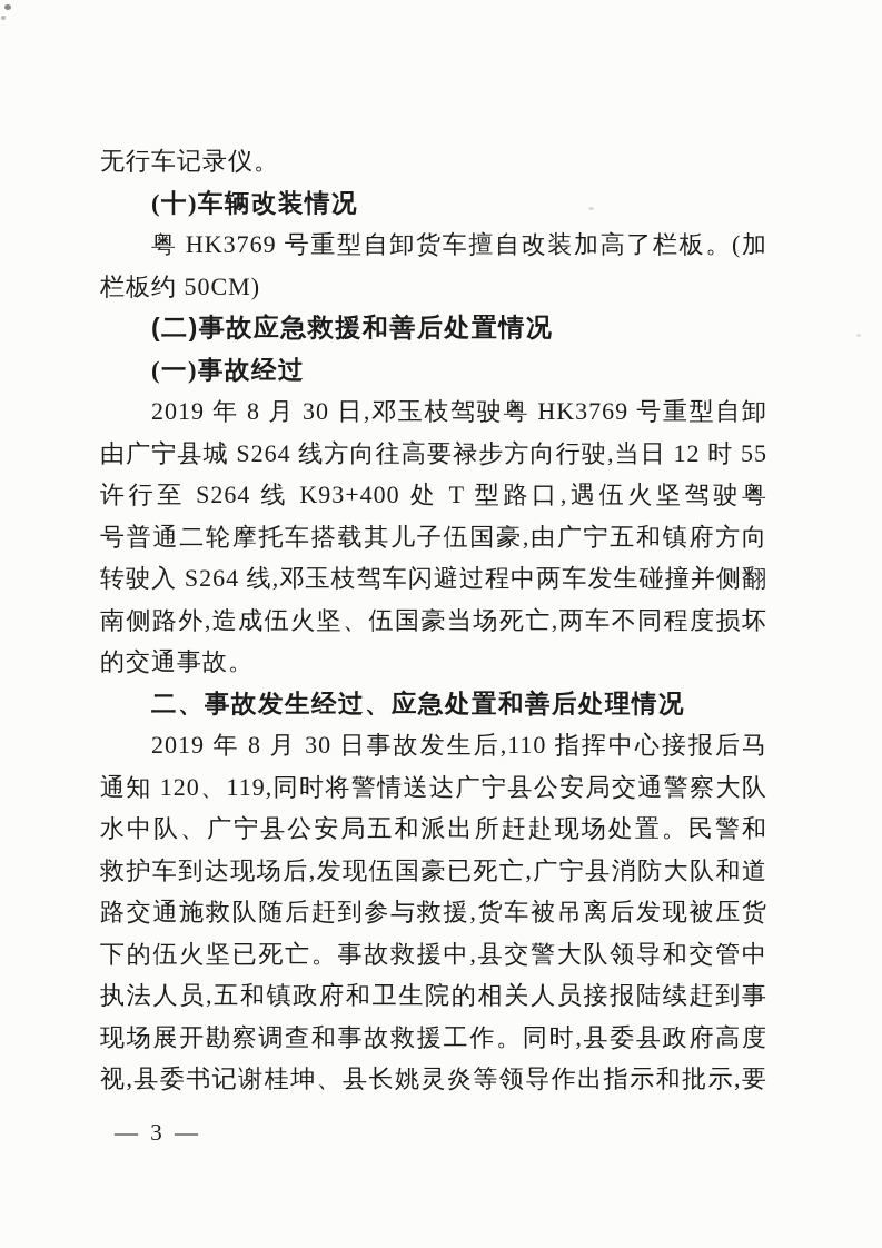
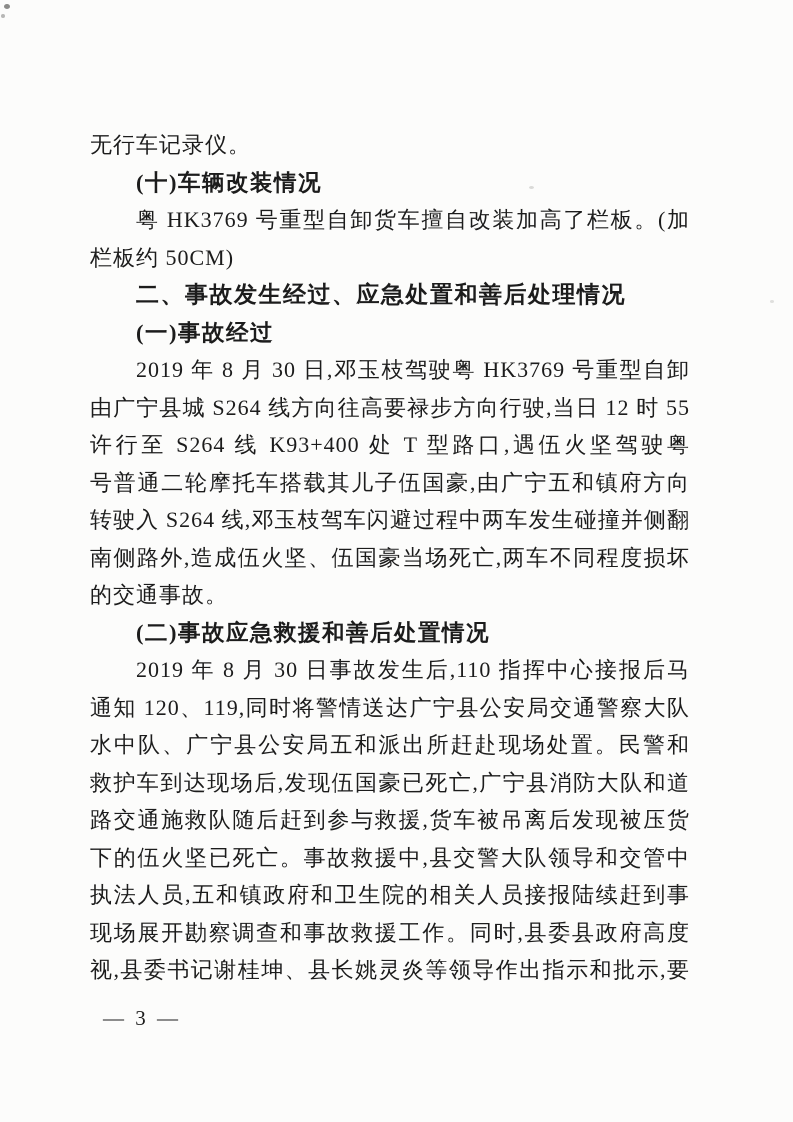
  无行车记录仪。
  (十)车辆改装情况
  粤 HK3769 号重型自卸货车擅自改装加高了栏板。(加
  栏板约 50CM)
- (二)事故应急救援和善后处置情况
+ 二、事故发生经过、应急处置和善后处理情况
  (一)事故经过
  2019 年 8 月 30 日,邓玉枝驾驶粤 HK3769 号重型自卸
  由广宁县城 S264 线方向往高要禄步方向行驶,当日 12 时 55
  许行至 S264 线 K93+400 处 T 型路口,遇伍火坚驾驶粤
  号普通二轮摩托车搭载其儿子伍国豪,由广宁五和镇府方向
  转驶入 S264 线,邓玉枝驾车闪避过程中两车发生碰撞并侧翻
  南侧路外,造成伍火坚、伍国豪当场死亡,两车不同程度损坏
  的交通事故。
- 二、事故发生经过、应急处置和善后处理情况
+ (二)事故应急救援和善后处置情况
  2019 年 8 月 30 日事故发生后,110 指挥中心接报后马
  通知 120、119,同时将警情送达广宁县公安局交通警察大队
  水中队、广宁县公安局五和派出所赶赴现场处置。民警和
  救护车到达现场后,发现伍国豪已死亡,广宁县消防大队和道
  路交通施救队随后赶到参与救援,货车被吊离后发现被压货
  下的伍火坚已死亡。事故救援中,县交警大队领导和交管中
  执法人员,五和镇政府和卫生院的相关人员接报陆续赶到事
  现场展开勘察调查和事故救援工作。同时,县委县政府高度
  视,县委书记谢桂坤、县长姚灵炎等领导作出指示和批示,要
  — 3 —
